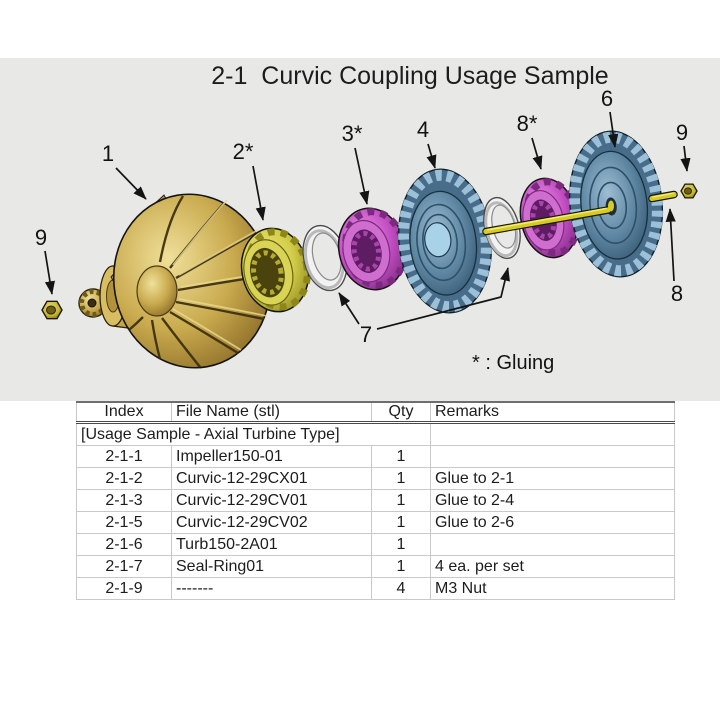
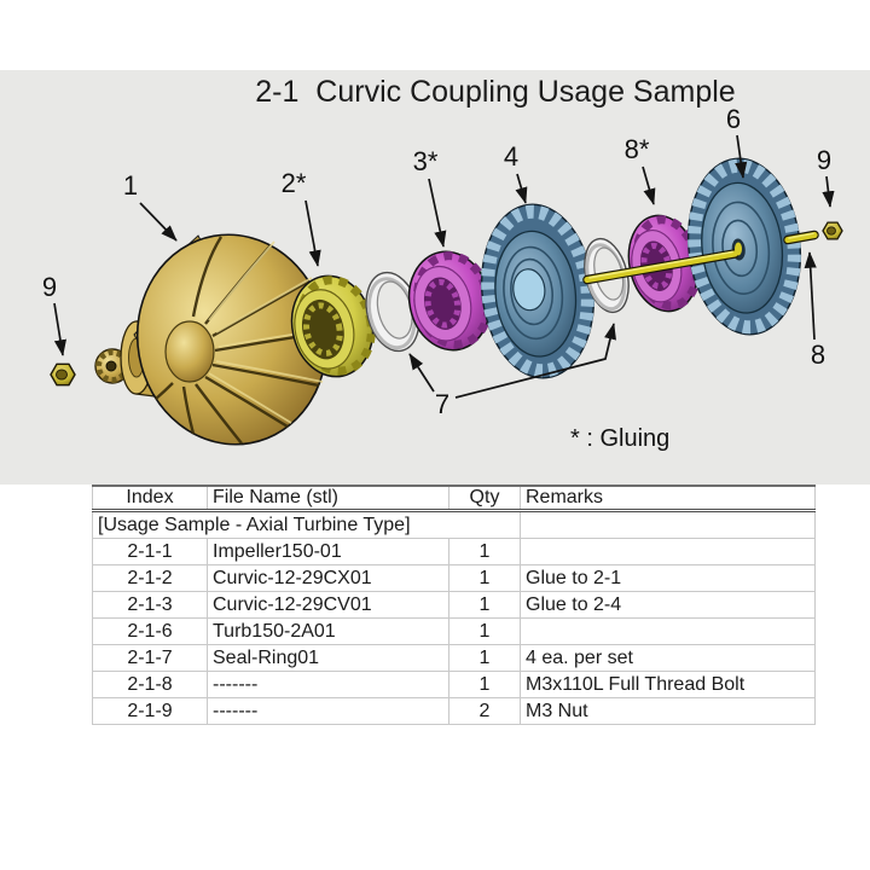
  2-1 Curvic Coupling Usage Sample
  1
  2*
  3*
  4
  8*
  6
  7
  8
  9
  9
  * : Gluing
  Index	File Name (stl)	Qty	Remarks
  [Usage Sample - Axial Turbine Type]
  2-1-1	Impeller150-01	1
  2-1-2	Curvic-12-29CX01	1	Glue to 2-1
  2-1-3	Curvic-12-29CV01	1	Glue to 2-4
- 2-1-5	Curvic-12-29CV02	1	Glue to 2-6
  2-1-6	Turb150-2A01	1
  2-1-7	Seal-Ring01	1	4 ea. per set
+ 2-1-8	-------	1	M3x110L Full Thread Bolt
- 2-1-9	-------	4	M3 Nut
+ 2-1-9	-------	2	M3 Nut
